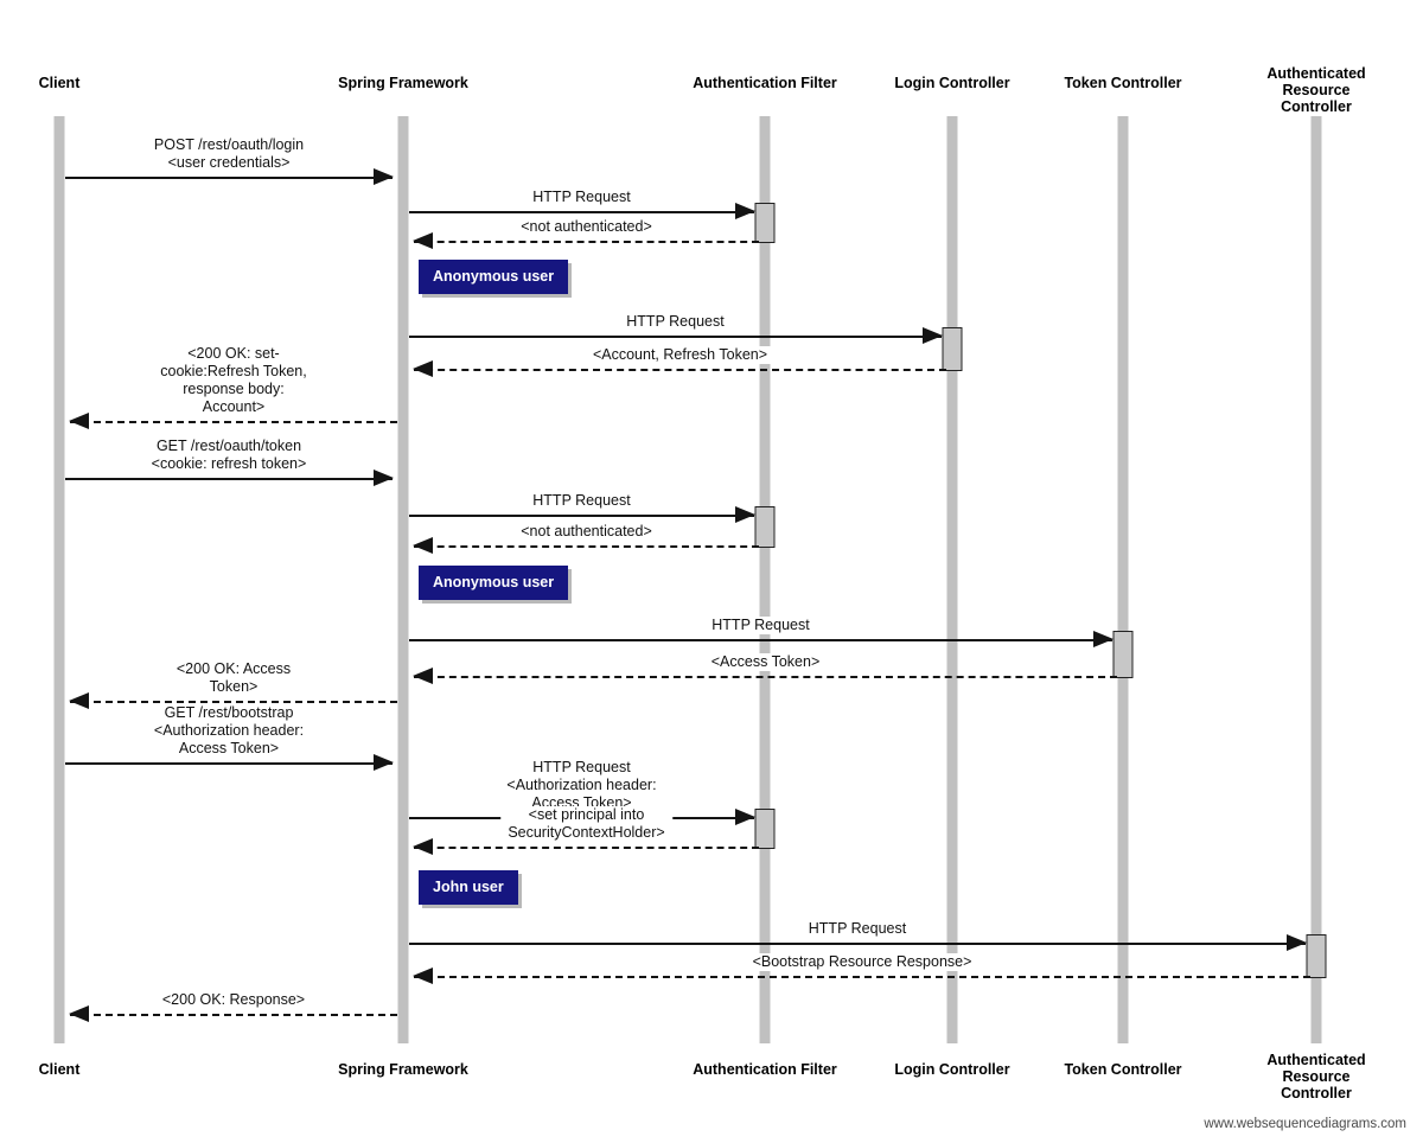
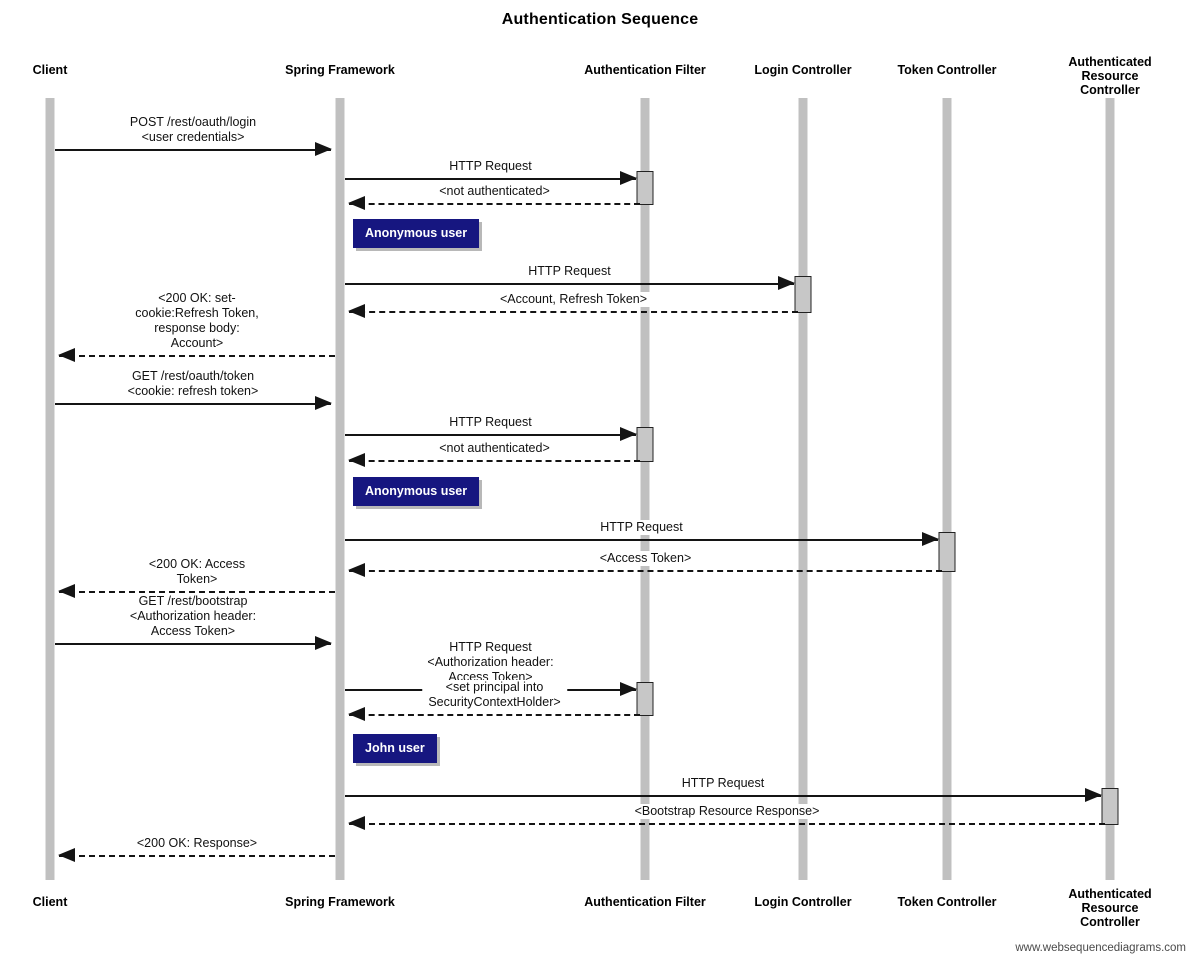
+ Authentication Sequence
  Client
  Spring Framework
  Authentication Filter
  Login Controller
  Token Controller
  Authenticated
  Resource Controller
  POST /rest/oauth/login
  <user credentials>
  HTTP Request
  <not authenticated>
  HTTP Request
  <Account, Refresh Token>
  <200 OK: set-cookie:Refresh Token,
  response body: Account>
  GET /rest/oauth/token
  <cookie: refresh token>
  HTTP Request
  <not authenticated>
  HTTP Request
  <Access Token>
  <200 OK: Access Token>
  GET /rest/bootstrap
  <Authorization header: Access Token>
  HTTP Request
  <Authorization header: Access Token>
  <set principal into SecurityContextHolder>
  HTTP Request
  <Bootstrap Resource Response>
  <200 OK: Response>
  Anonymous user
  Anonymous user
  John user
  Client
  Spring Framework
  Authentication Filter
  Login Controller
  Token Controller
  Authenticated
  Resource Controller
  www.websequencediagrams.com
